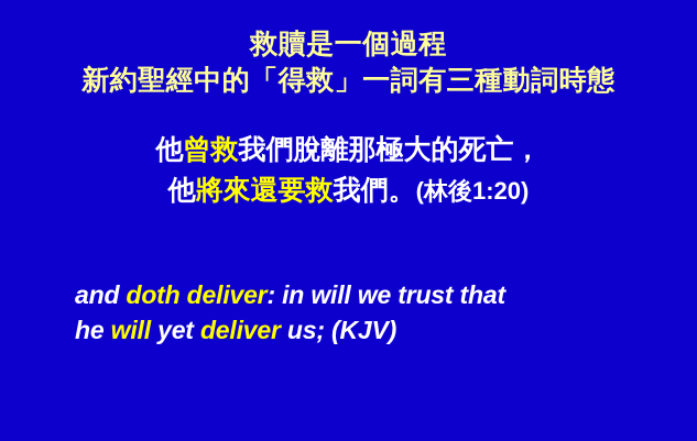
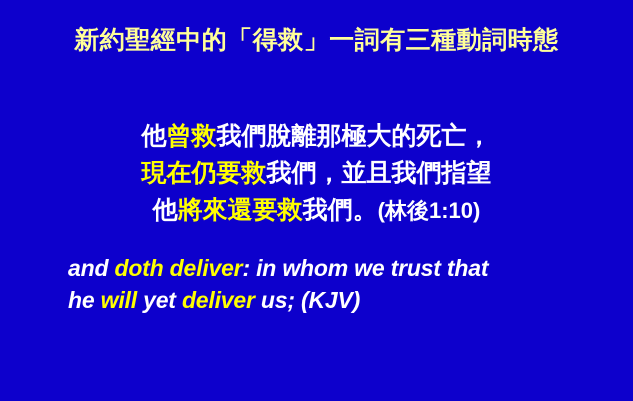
- 救贖是一個過程
  新約聖經中的「得救」一詞有三種動詞時態
  他曾救我們脫離那極大的死亡，
+ 現在仍要救我們，並且我們指望
- 他將來還要救我們。(林後1:20)
+ 他將來還要救我們。(林後1:10)
- and doth deliver: in will we trust that
+ and doth deliver: in whom we trust that
  he will yet deliver us; (KJV)
